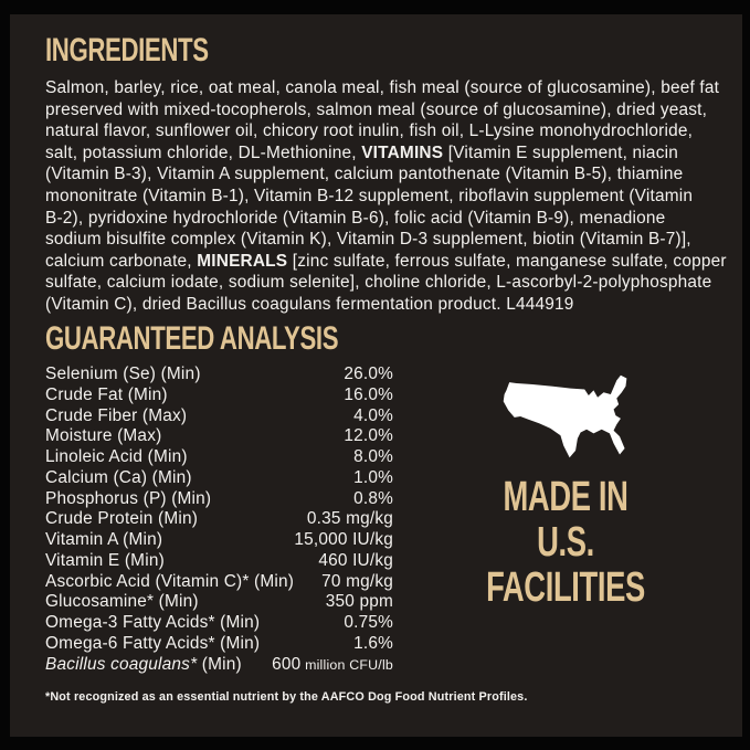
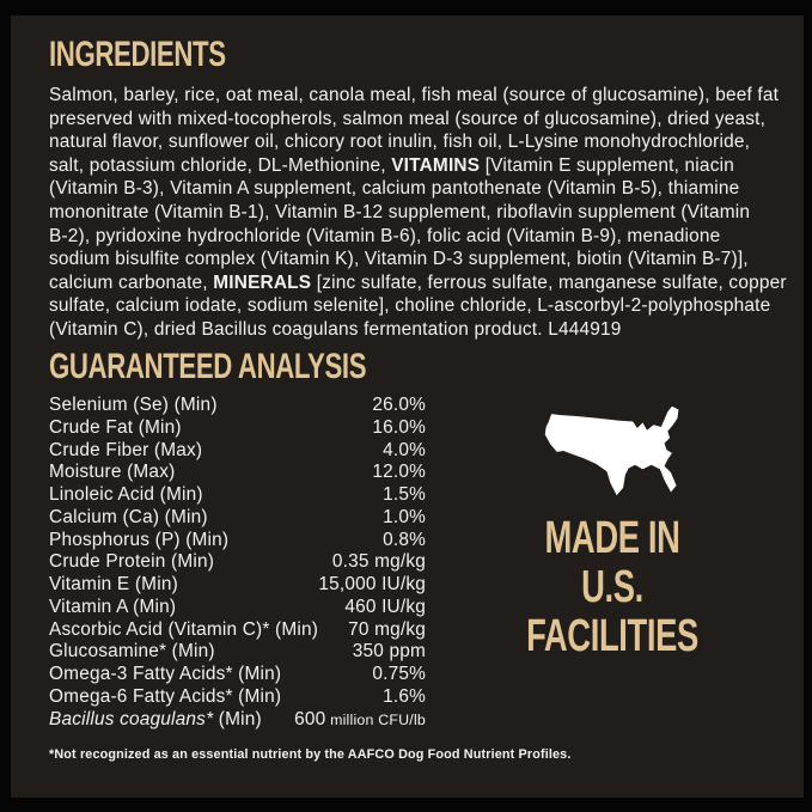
  INGREDIENTS
  Salmon, barley, rice, oat meal, canola meal, fish meal (source of glucosamine), beef fat
  preserved with mixed-tocopherols, salmon meal (source of glucosamine), dried yeast,
  natural flavor, sunflower oil, chicory root inulin, fish oil, L-Lysine monohydrochloride,
  salt, potassium chloride, DL-Methionine, VITAMINS [Vitamin E supplement, niacin
  (Vitamin B-3), Vitamin A supplement, calcium pantothenate (Vitamin B-5), thiamine
  mononitrate (Vitamin B-1), Vitamin B-12 supplement, riboflavin supplement (Vitamin
  B-2), pyridoxine hydrochloride (Vitamin B-6), folic acid (Vitamin B-9), menadione
  sodium bisulfite complex (Vitamin K), Vitamin D-3 supplement, biotin (Vitamin B-7)],
  calcium carbonate, MINERALS [zinc sulfate, ferrous sulfate, manganese sulfate, copper
  sulfate, calcium iodate, sodium selenite], choline chloride, L-ascorbyl-2-polyphosphate
  (Vitamin C), dried Bacillus coagulans fermentation product. L444919
  GUARANTEED ANALYSIS
  Selenium (Se) (Min)
  26.0%
  Crude Fat (Min)
  16.0%
  Crude Fiber (Max)
  4.0%
  Moisture (Max)
  12.0%
  Linoleic Acid (Min)
- 8.0%
+ 1.5%
  Calcium (Ca) (Min)
  1.0%
  Phosphorus (P) (Min)
  0.8%
  Crude Protein (Min)
  0.35 mg/kg
- Vitamin A (Min)
+ Vitamin E (Min)
  15,000 IU/kg
- Vitamin E (Min)
+ Vitamin A (Min)
  460 IU/kg
  Ascorbic Acid (Vitamin C)* (Min)
  70 mg/kg
  Glucosamine* (Min)
  350 ppm
  Omega-3 Fatty Acids* (Min)
  0.75%
  Omega-6 Fatty Acids* (Min)
  1.6%
  Bacillus coagulans* (Min)
  600 million CFU/lb
  *Not recognized as an essential nutrient by the AAFCO Dog Food Nutrient Profiles.
  MADE IN
  U.S.
  FACILITIES
